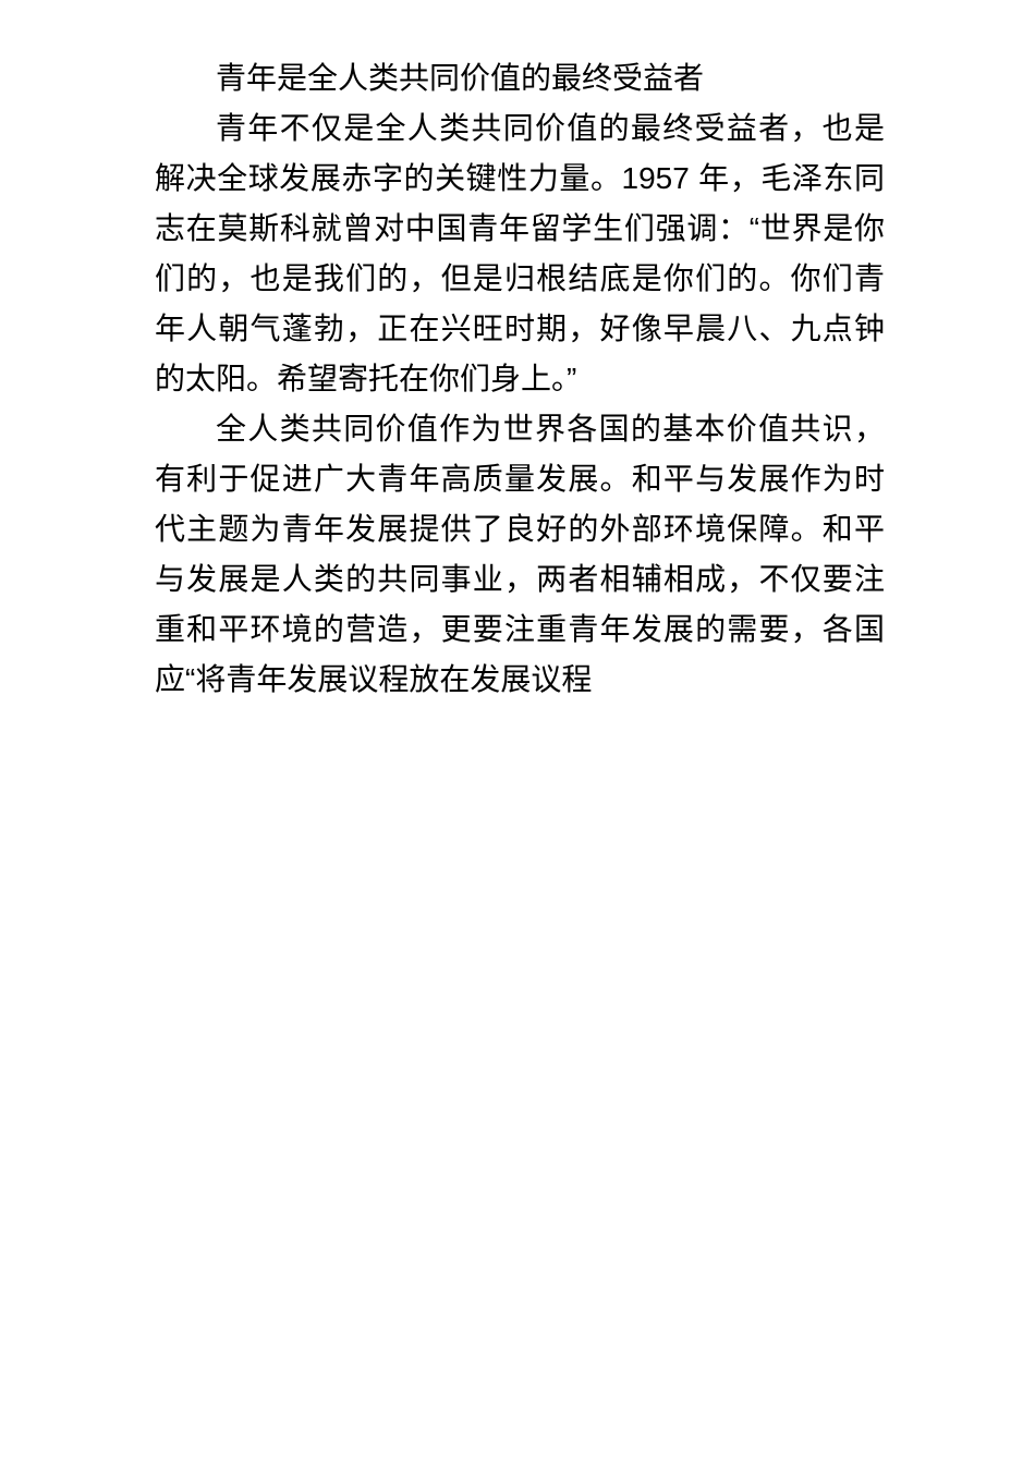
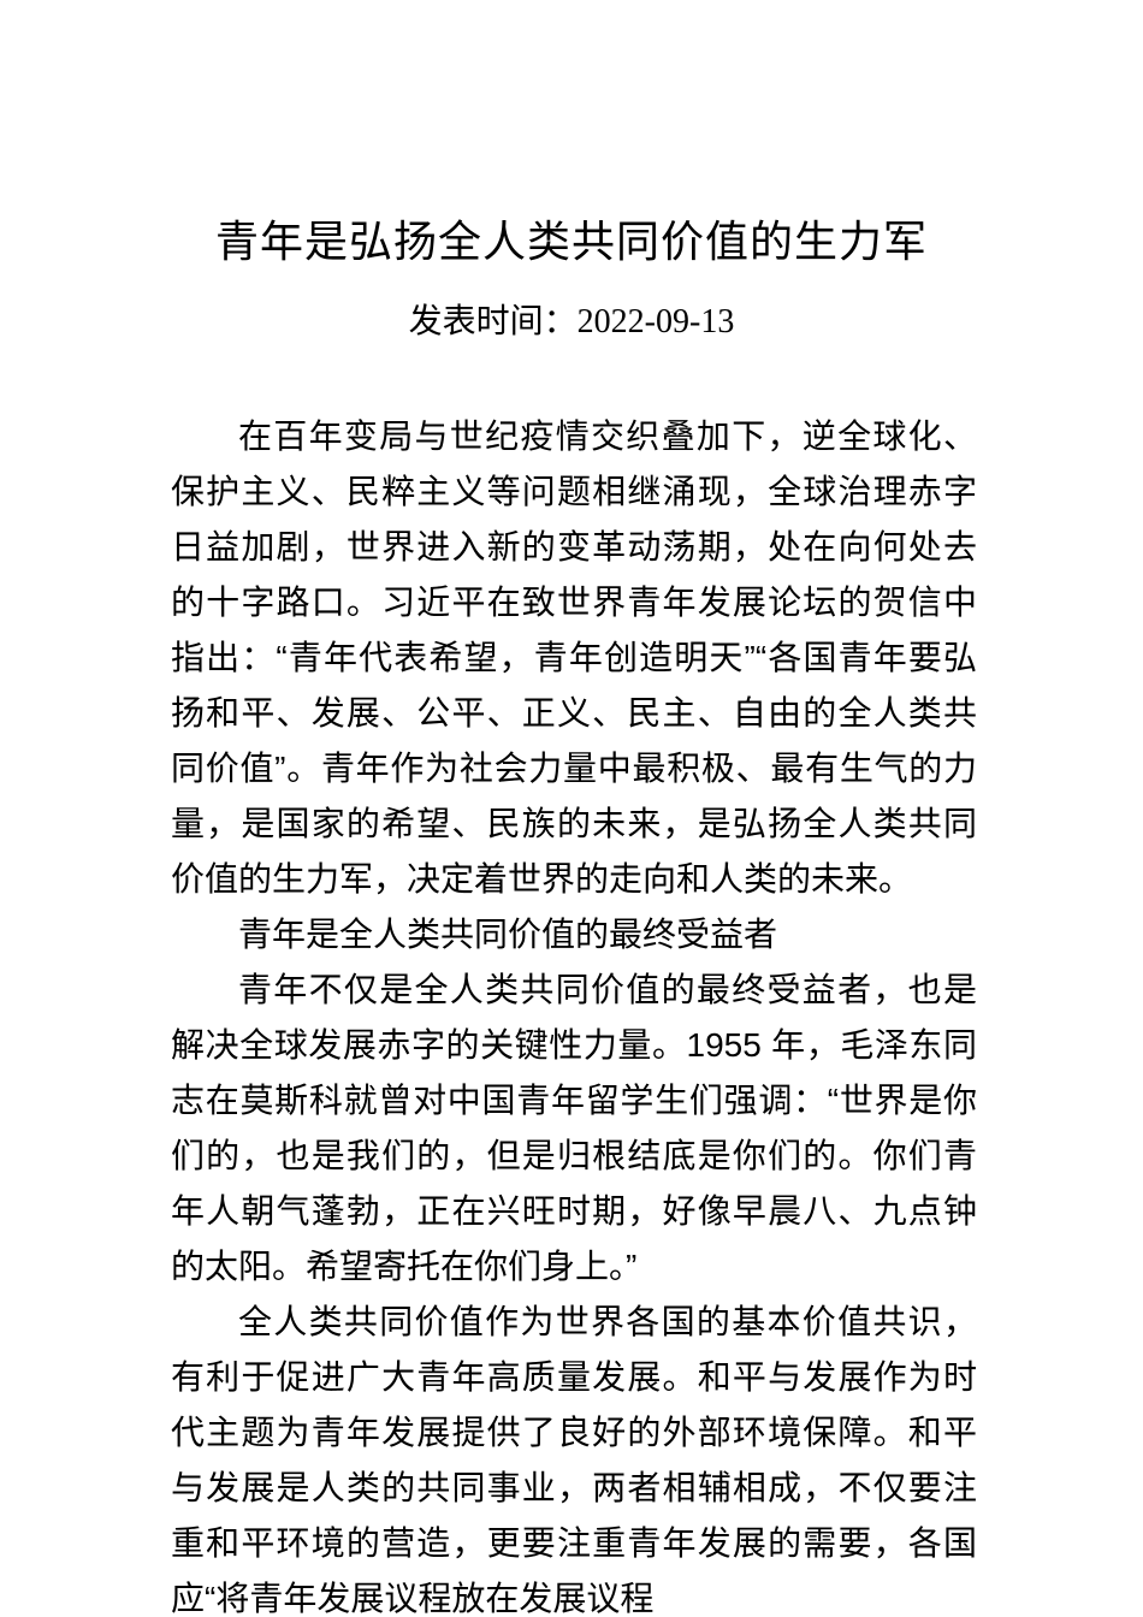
+ 青年是弘扬全人类共同价值的生力军
+ 发表时间：2022-09-13
+ 在百年变局与世纪疫情交织叠加下，逆全球化、保护主义、民粹主义等问题相继涌现，全球治理赤字日益加剧，世界进入新的变革动荡期，处在向何处去的十字路口。习近平在致世界青年发展论坛的贺信中指出：“青年代表希望，青年创造明天”“各国青年要弘扬和平、发展、公平、正义、民主、自由的全人类共同价值”。青年作为社会力量中最积极、最有生气的力量，是国家的希望、民族的未来，是弘扬全人类共同价值的生力军，决定着世界的走向和人类的未来。
  青年是全人类共同价值的最终受益者
- 青年不仅是全人类共同价值的最终受益者，也是解决全球发展赤字的关键性力量。1957 年，毛泽东同志在莫斯科就曾对中国青年留学生们强调：“世界是你们的，也是我们的，但是归根结底是你们的。你们青年人朝气蓬勃，正在兴旺时期，好像早晨八、九点钟的太阳。希望寄托在你们身上。”
+ 青年不仅是全人类共同价值的最终受益者，也是解决全球发展赤字的关键性力量。1955 年，毛泽东同志在莫斯科就曾对中国青年留学生们强调：“世界是你们的，也是我们的，但是归根结底是你们的。你们青年人朝气蓬勃，正在兴旺时期，好像早晨八、九点钟的太阳。希望寄托在你们身上。”
  全人类共同价值作为世界各国的基本价值共识，有利于促进广大青年高质量发展。和平与发展作为时代主题为青年发展提供了良好的外部环境保障。和平与发展是人类的共同事业，两者相辅相成，不仅要注重和平环境的营造，更要注重青年发展的需要，各国应“将青年发展议程放在发展议程
